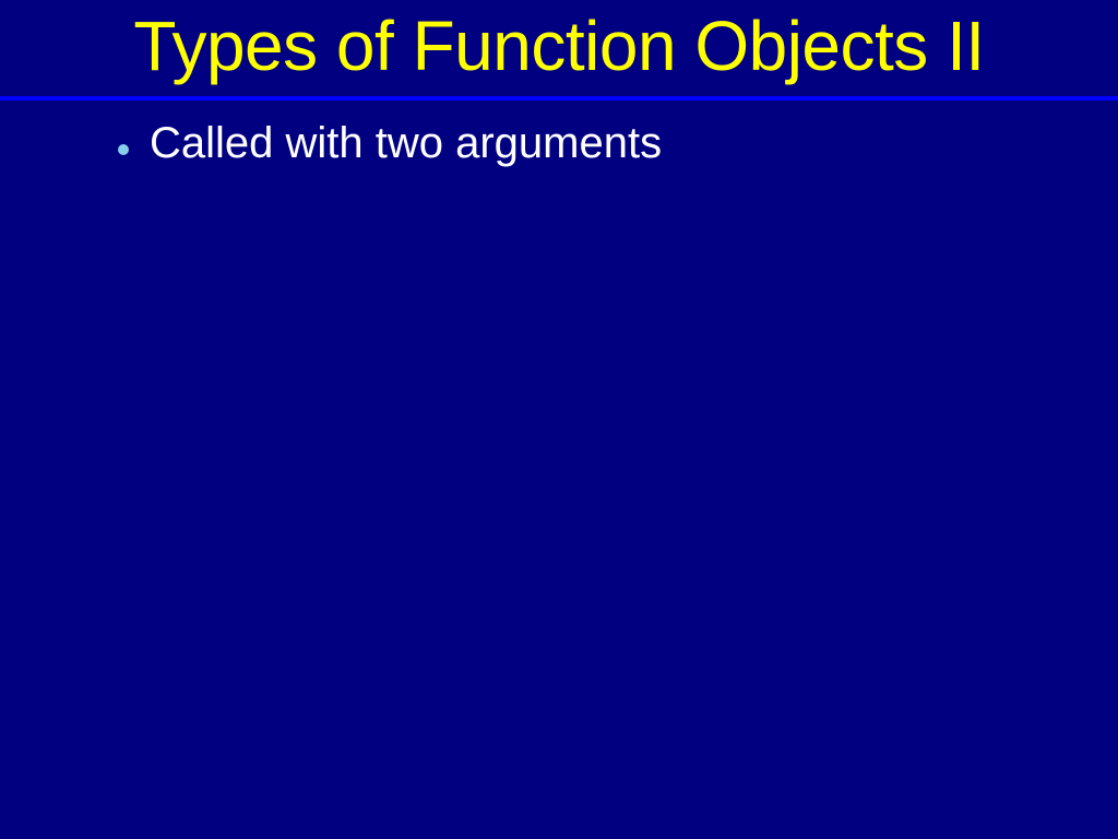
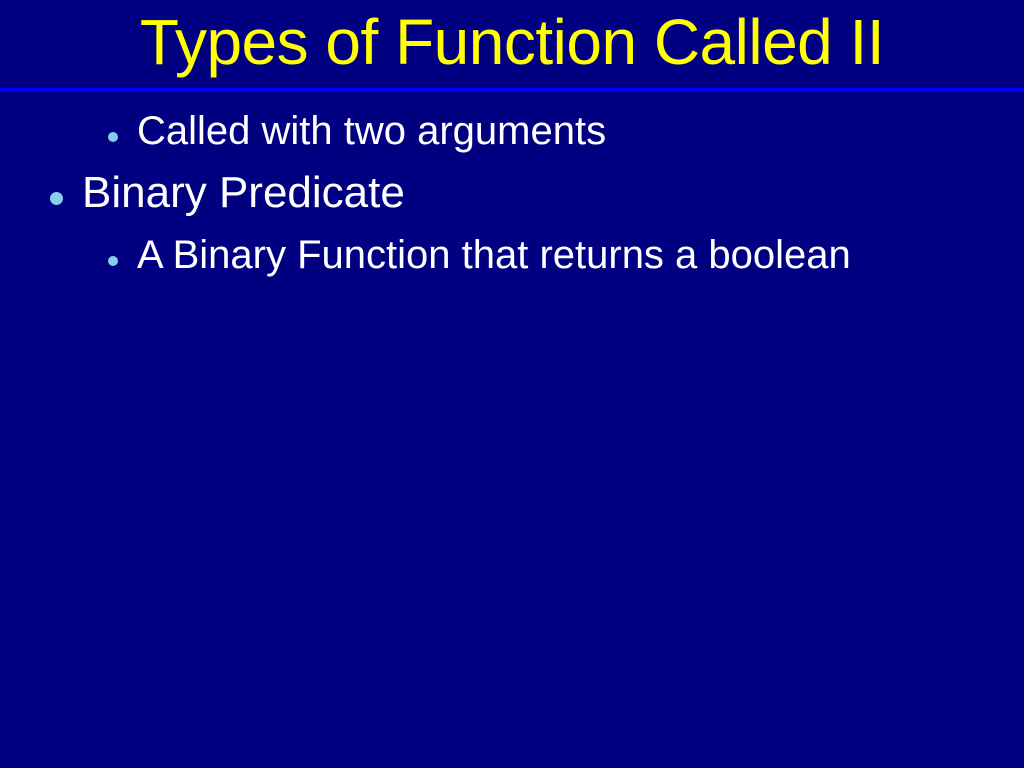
- Types of Function Objects II
+ Types of Function Called II
  Called with two arguments
+ Binary Predicate
+ A Binary Function that returns a boolean
